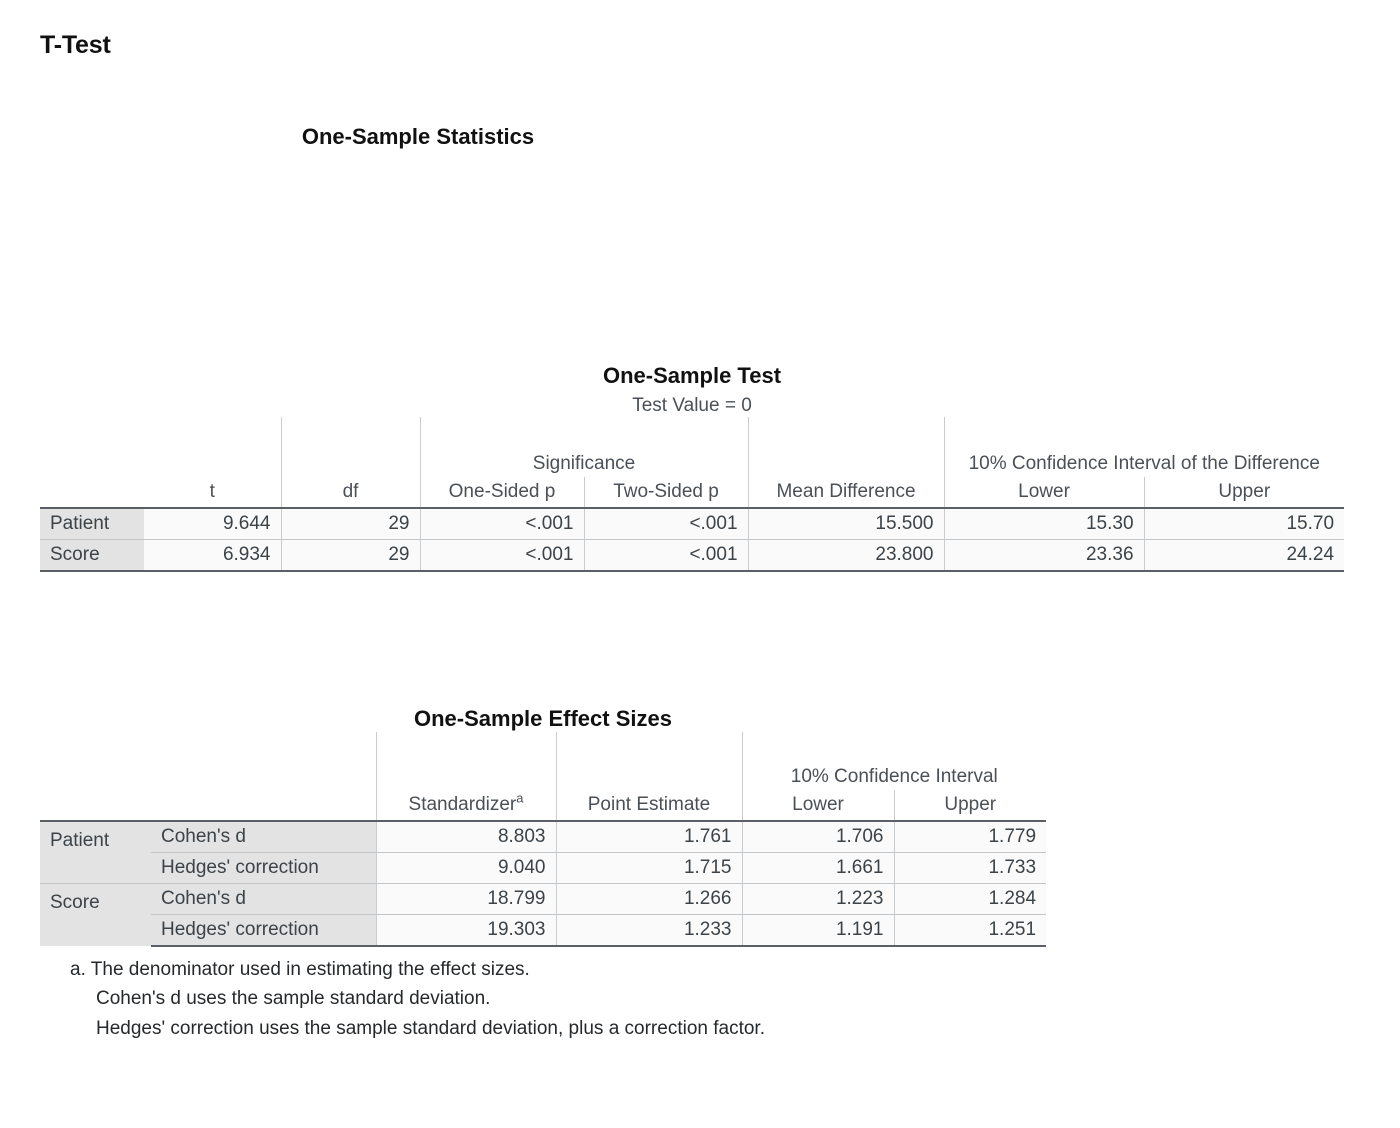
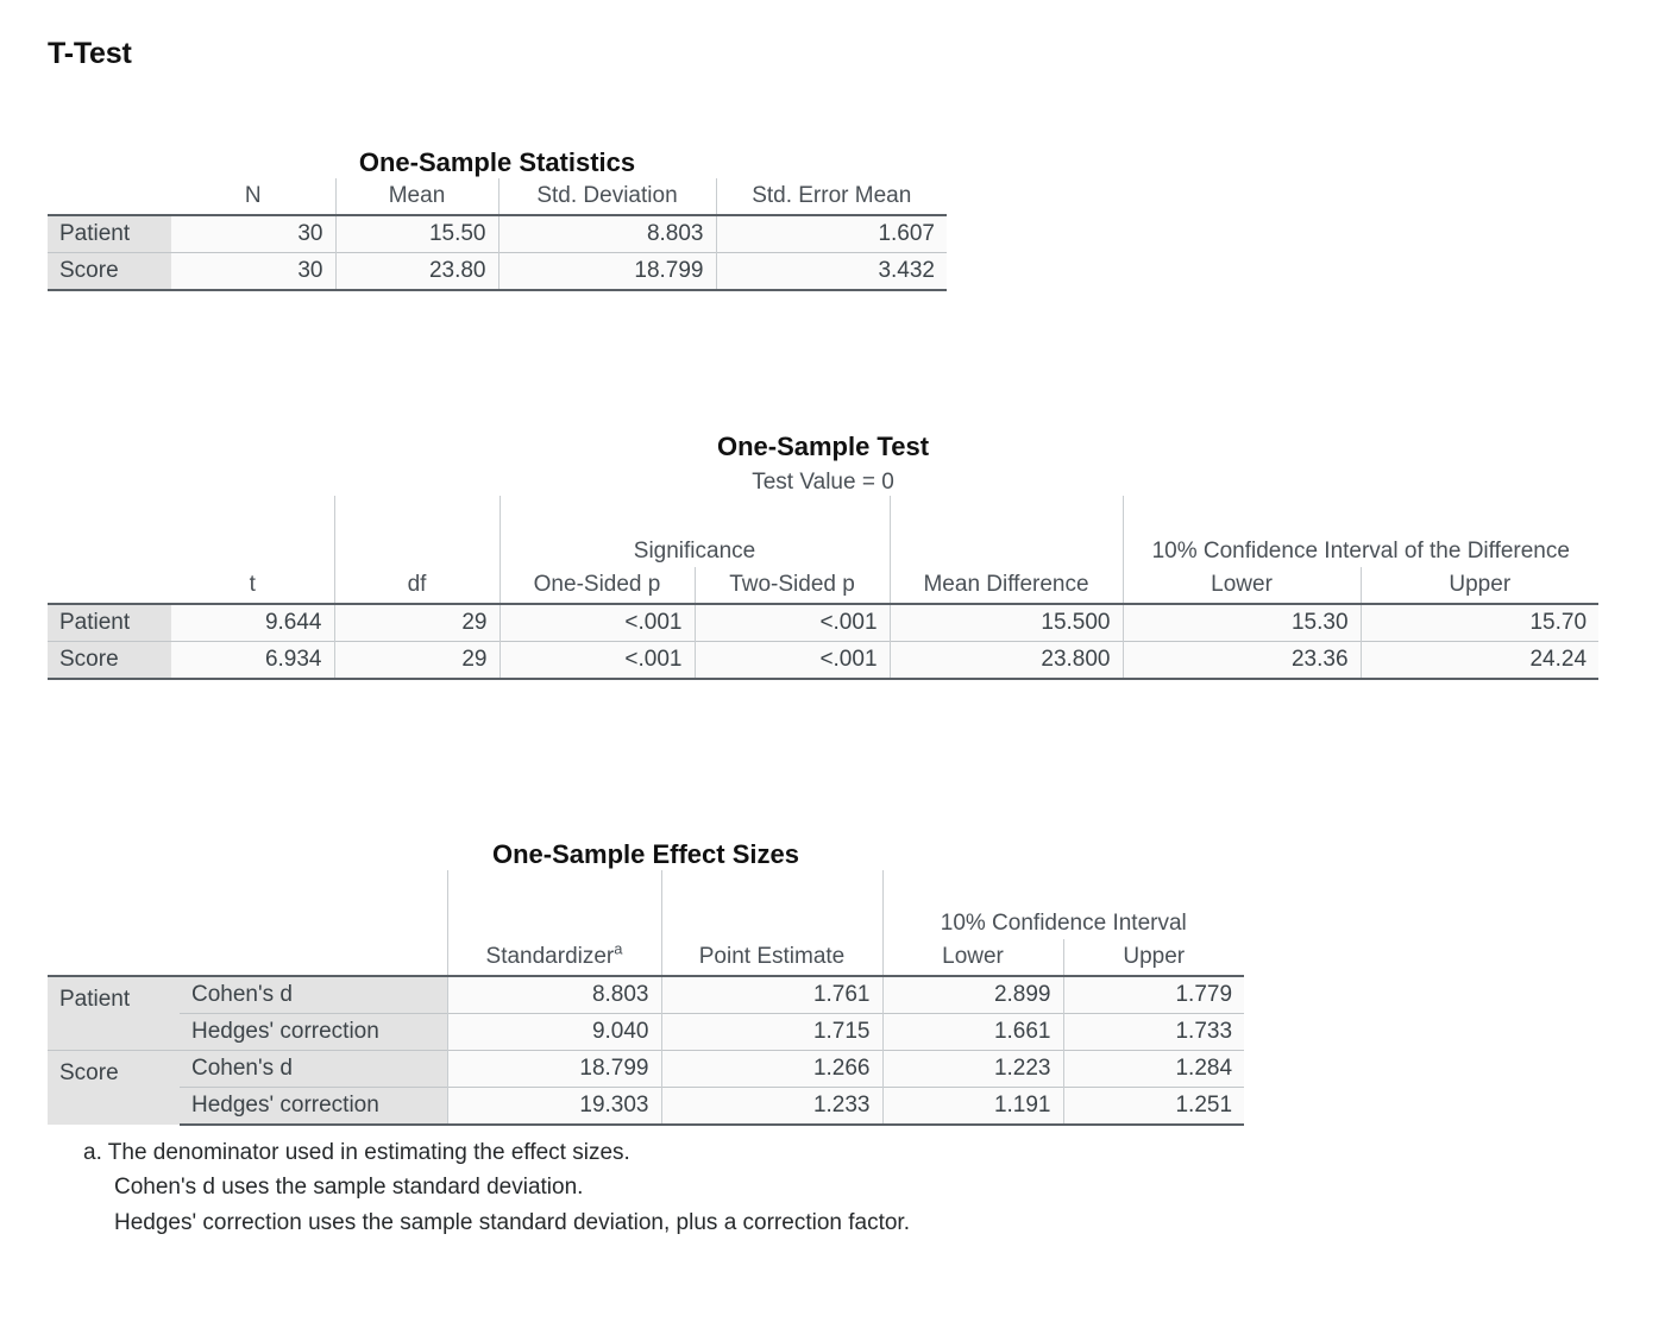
  T-Test
  One-Sample Statistics
+ 	N	Mean	Std. Deviation	Std. Error Mean
+ Patient	30	15.50	8.803	1.607
+ Score	30	23.80	18.799	3.432
  One-Sample Test
  Test Value = 0
  	t	df	Significance	Mean Difference	10% Confidence Interval of the Difference
  One-Sided p	Two-Sided p	Lower	Upper
  Patient	9.644	29	<.001	<.001	15.500	15.30	15.70
  Score	6.934	29	<.001	<.001	23.800	23.36	24.24
  One-Sample Effect Sizes
  	Standardizera	Point Estimate	10% Confidence Interval
  Lower	Upper
- Patient	Cohen's d	8.803	1.761	1.706	1.779
+ Patient	Cohen's d	8.803	1.761	2.899	1.779
  Hedges' correction	9.040	1.715	1.661	1.733
  Score	Cohen's d	18.799	1.266	1.223	1.284
  Hedges' correction	19.303	1.233	1.191	1.251
  a. The denominator used in estimating the effect sizes.
  Cohen's d uses the sample standard deviation.
  Hedges' correction uses the sample standard deviation, plus a correction factor.
